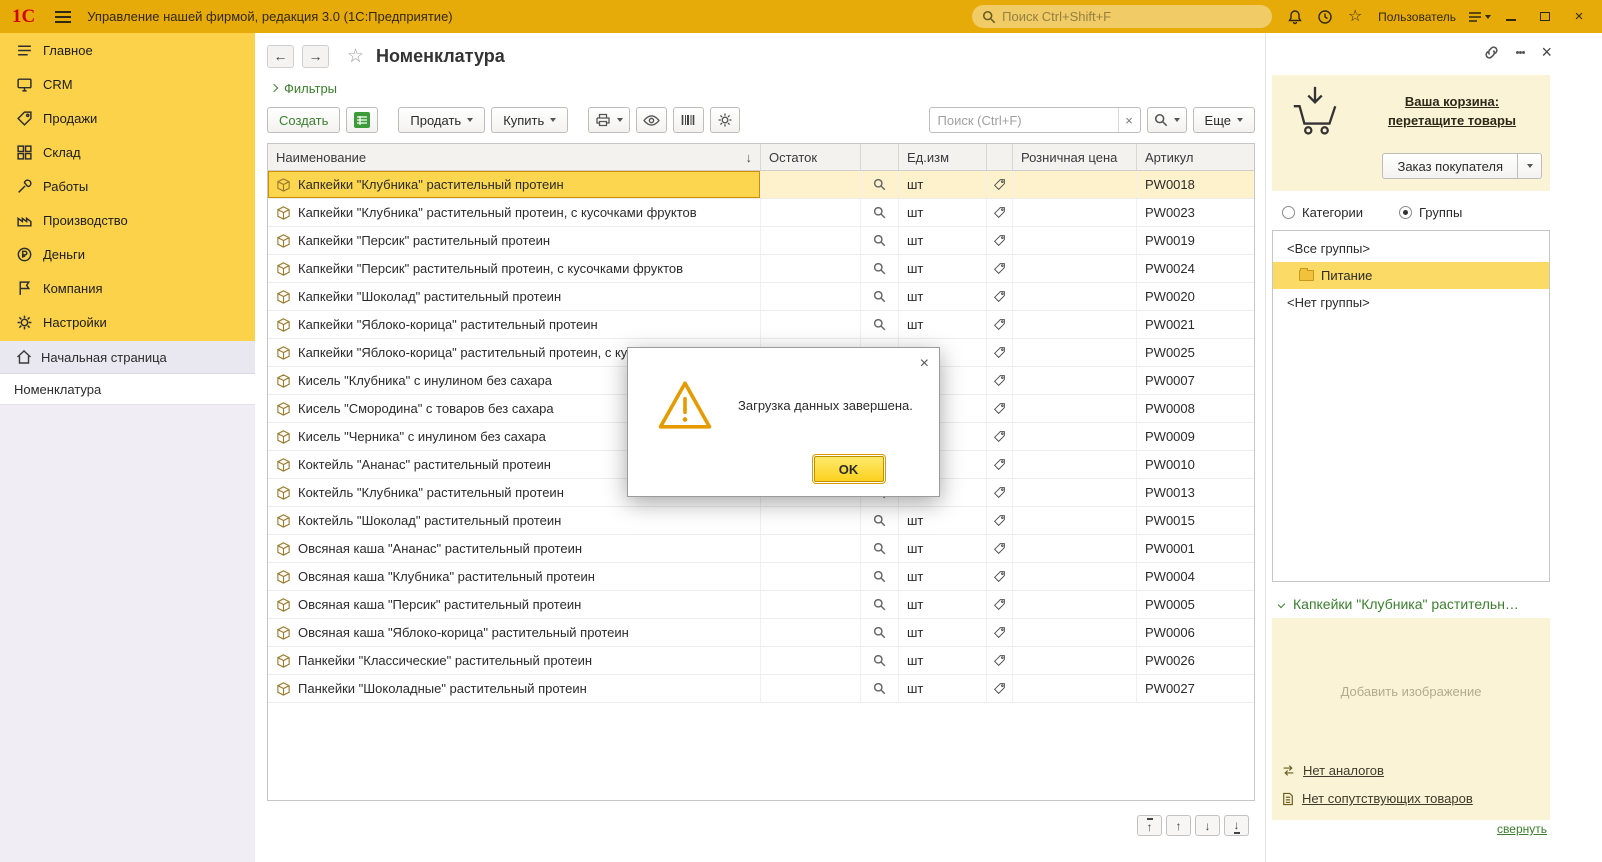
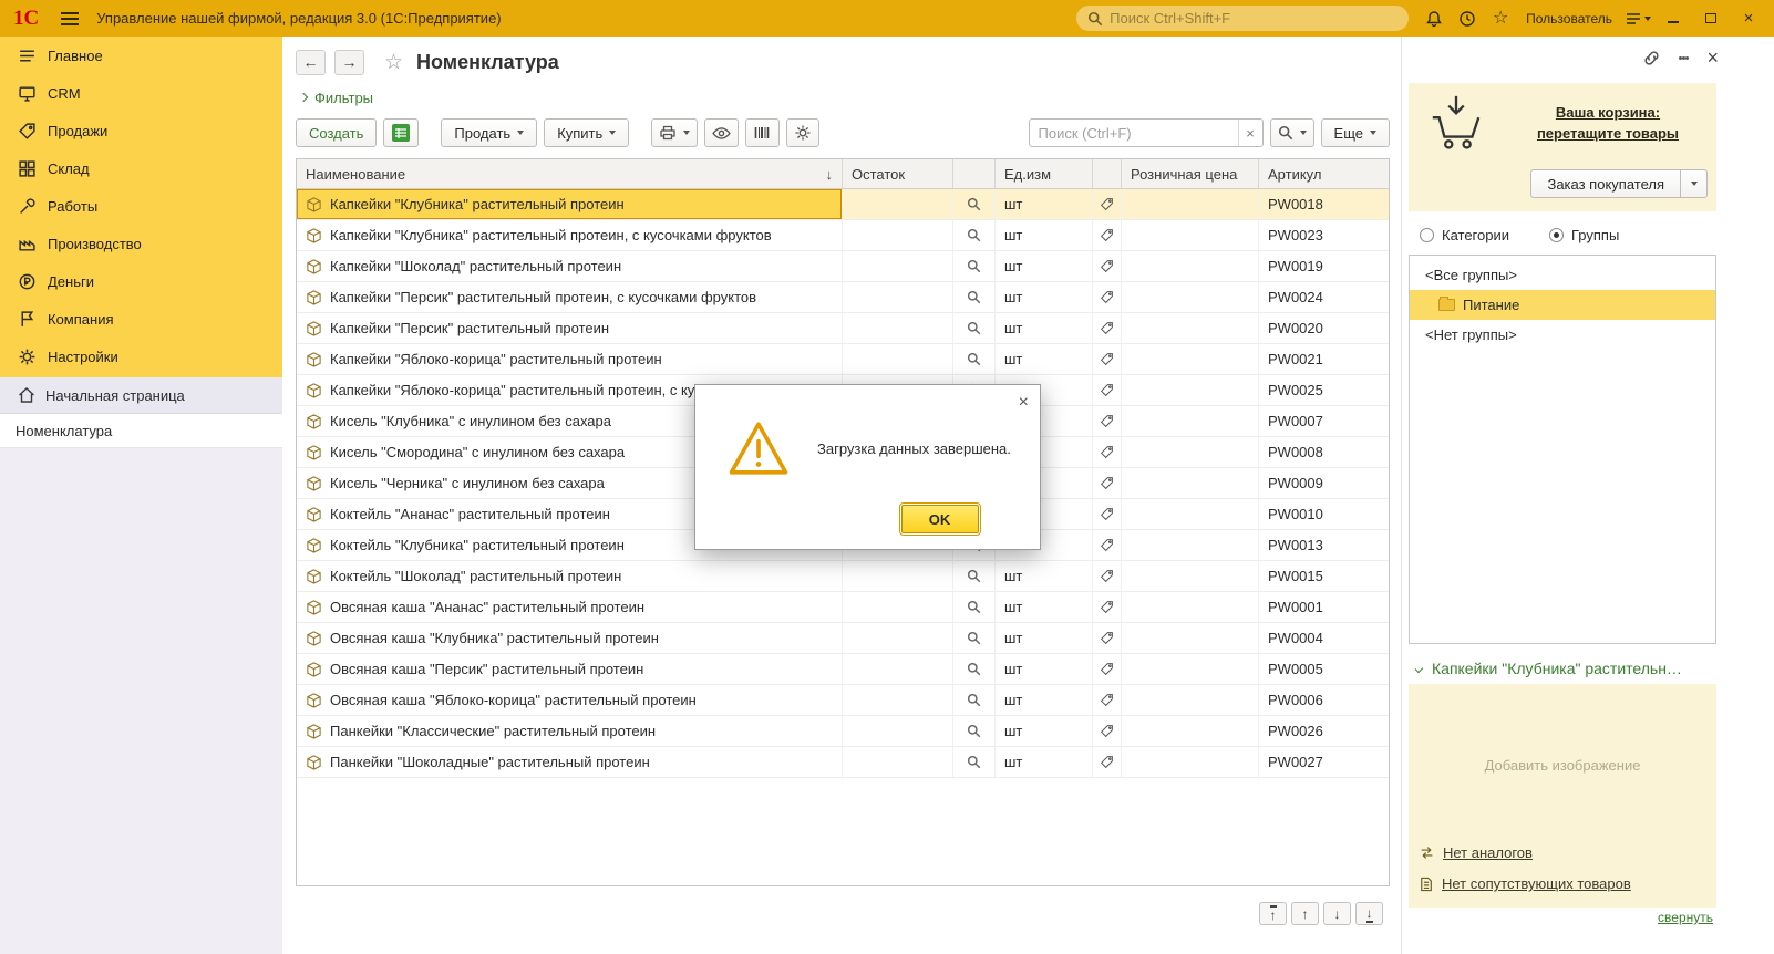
  1С
  Управление нашей фирмой, редакция 3.0 (1С:Предприятие)
  Поиск Ctrl+Shift+F
  ☆
  Пользователь
  ×
  Главное
  CRM
  Продажи
  Склад
  Работы
  Производство
  Деньги
  Компания
  Настройки
  Начальная страница
  Номенклатура
  ←
  →
  ☆
  Номенклатура
  Фильтры
  Создать
  Продать
  Купить
  Поиск (Ctrl+F)
  ×
  Еще
  Наименование
  ↓
  Остаток
  Ед.изм
  Розничная цена
  Артикул
  Капкейки "Клубника" растительный протеин
  шт
  PW0018
  Капкейки "Клубника" растительный протеин, с кусочками фруктов
  шт
  PW0023
- Капкейки "Персик" растительный протеин
+ Капкейки "Шоколад" растительный протеин
  шт
  PW0019
  Капкейки "Персик" растительный протеин, с кусочками фруктов
  шт
  PW0024
- Капкейки "Шоколад" растительный протеин
+ Капкейки "Персик" растительный протеин
  шт
  PW0020
  Капкейки "Яблоко-корица" растительный протеин
  шт
  PW0021
  Капкейки "Яблоко-корица" растительный протеин, с ку
  PW0025
  Кисель "Клубника" с инулином без сахара
  PW0007
- Кисель "Смородина" с товаров без сахара
+ Кисель "Смородина" с инулином без сахара
  PW0008
  Кисель "Черника" с инулином без сахара
  PW0009
  Коктейль "Ананас" растительный протеин
  PW0010
  Коктейль "Клубника" растительный протеин
  PW0013
  Коктейль "Шоколад" растительный протеин
  шт
  PW0015
  Овсяная каша "Ананас" растительный протеин
  шт
  PW0001
  Овсяная каша "Клубника" растительный протеин
  шт
  PW0004
  Овсяная каша "Персик" растительный протеин
  шт
  PW0005
  Овсяная каша "Яблоко-корица" растительный протеин
  шт
  PW0006
  Панкейки "Классические" растительный протеин
  шт
  PW0026
  Панкейки "Шоколадные" растительный протеин
  шт
  PW0027
  ↑
  ↑
  ↓
  ↓
  ×
  Ваша корзина:
  перетащите товары
  Заказ покупателя
  Категории
  Группы
  <Все группы>
  Питание
  <Нет группы>
  Капкейки "Клубника" растительн…
  Добавить изображение
  Нет аналогов
  Нет сопутствующих товаров
  свернуть
  ×
  Загрузка данных завершена.
  OK
